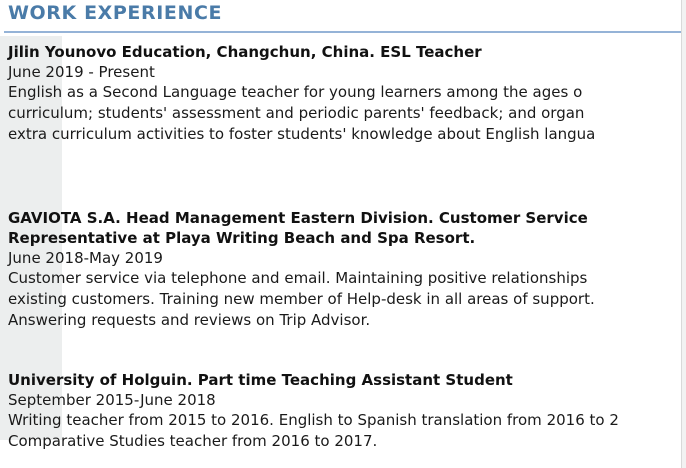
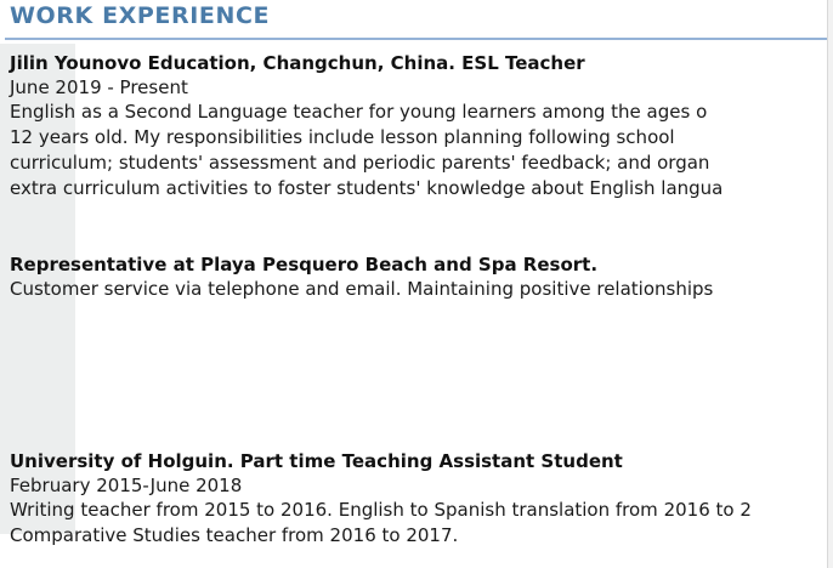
  WORK EXPERIENCE
  Jilin Younovo Education, Changchun, China. ESL Teacher
  June 2019 - Present
  English as a Second Language teacher for young learners among the ages o
+ 12 years old. My responsibilities include lesson planning following school
  curriculum; students' assessment and periodic parents' feedback; and organ
  extra curriculum activities to foster students' knowledge about English langua
- GAVIOTA S.A. Head Management Eastern Division. Customer Service
- Representative at Playa Writing Beach and Spa Resort.
+ Representative at Playa Pesquero Beach and Spa Resort.
- June 2018-May 2019
  Customer service via telephone and email. Maintaining positive relationships
- existing customers. Training new member of Help-desk in all areas of support.
- Answering requests and reviews on Trip Advisor.
  University of Holguin. Part time Teaching Assistant Student
- September 2015-June 2018
+ February 2015-June 2018
  Writing teacher from 2015 to 2016. English to Spanish translation from 2016 to 2
  Comparative Studies teacher from 2016 to 2017.
